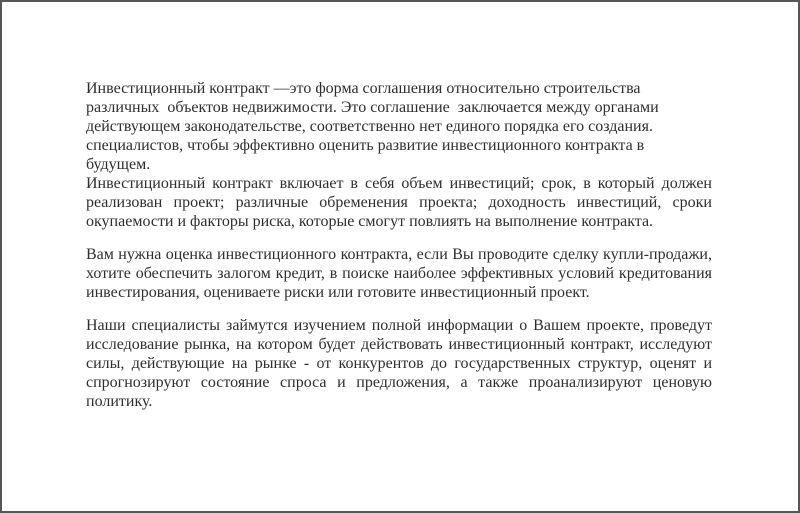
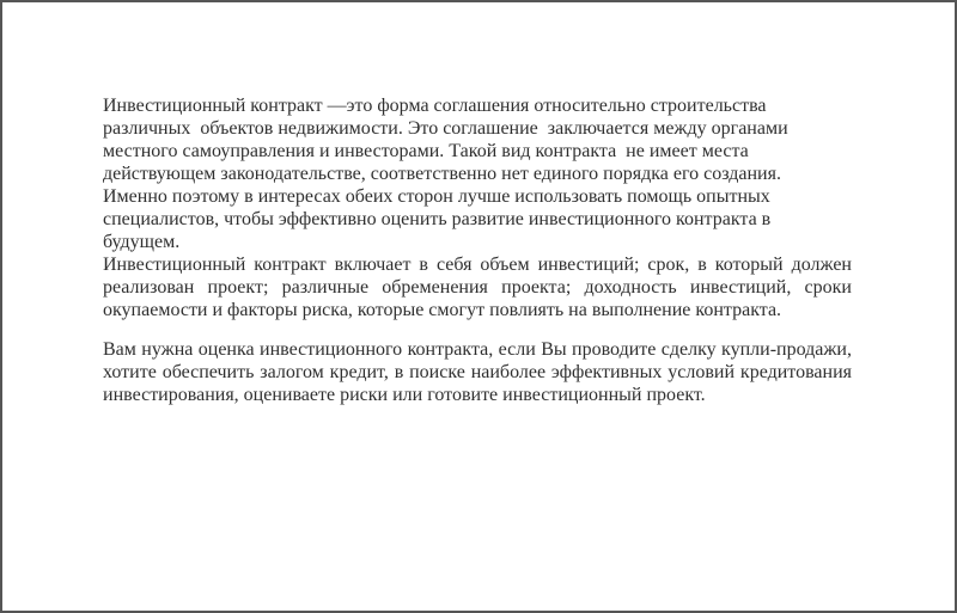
  Инвестиционный контракт —это форма соглашения относительно строительства
  различных объектов недвижимости. Это соглашение заключается между органами
+ местного самоуправления и инвесторами. Такой вид контракта не имеет места
  действующем законодательстве, соответственно нет единого порядка его создания.
+ Именно поэтому в интересах обеих сторон лучше использовать помощь опытных
  специалистов, чтобы эффективно оценить развитие инвестиционного контракта в
  будущем.
  Инвестиционный контракт включает в себя объем инвестиций; срок, в который должен
  реализован проект; различные обременения проекта; доходность инвестиций, сроки
  окупаемости и факторы риска, которые смогут повлиять на выполнение контракта.
  Вам нужна оценка инвестиционного контракта, если Вы проводите сделку купли-продажи,
  хотите обеспечить залогом кредит, в поиске наиболее эффективных условий кредитования
  инвестирования, оцениваете риски или готовите инвестиционный проект.
- Наши специалисты займутся изучением полной информации о Вашем проекте, проведут
- исследование рынка, на котором будет действовать инвестиционный контракт, исследуют
- силы, действующие на рынке - от конкурентов до государственных структур, оценят и
- спрогнозируют состояние спроса и предложения, а также проанализируют ценовую
- политику.
